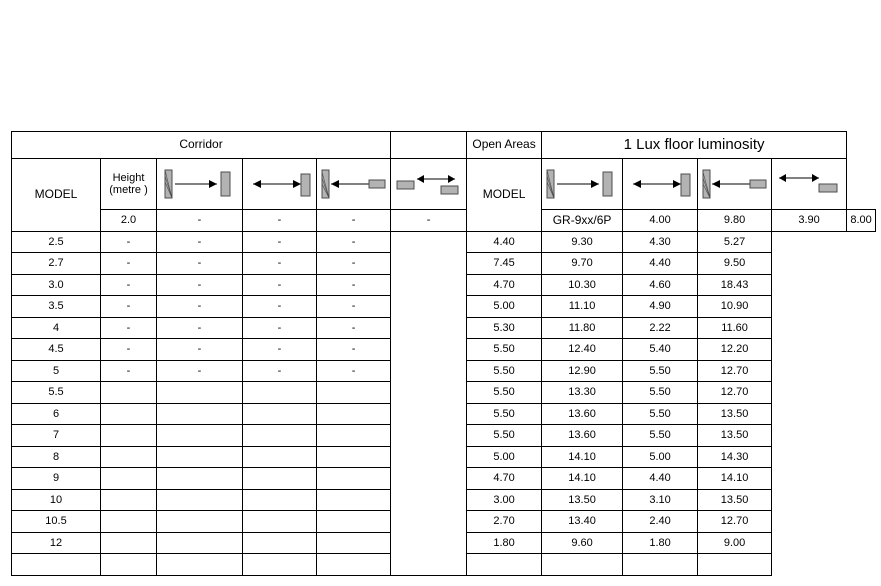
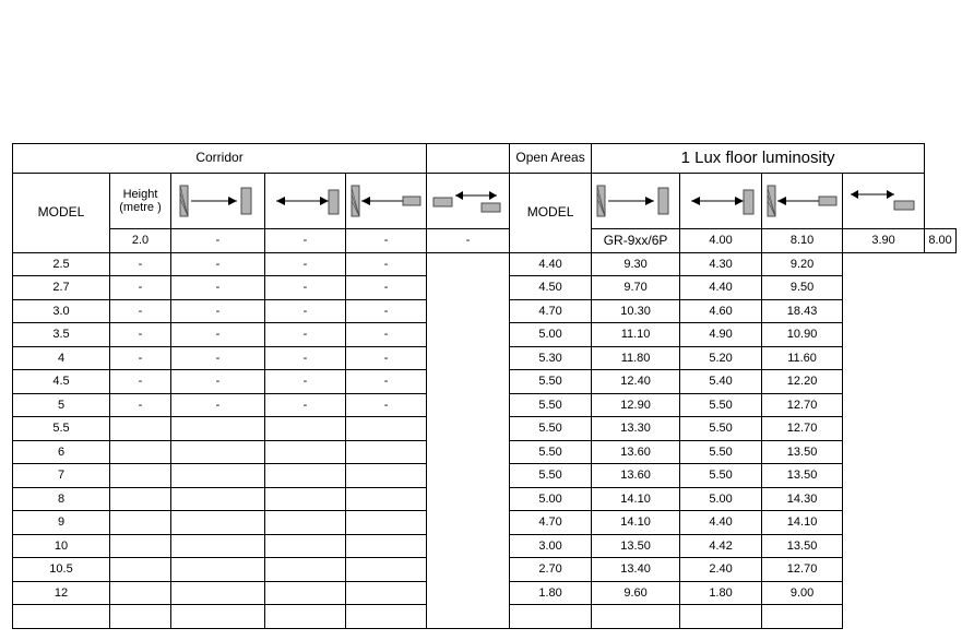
  Corridor		Open Areas	1 Lux floor luminosity
  MODEL	Height (metre )					MODEL
- 2.0	-	-	-	-	GR-9xx/6P	4.00	9.80	3.90	8.00
+ 2.0	-	-	-	-	GR-9xx/6P	4.00	8.10	3.90	8.00
- 2.5	-	-	-	-		4.40	9.30	4.30	5.27
+ 2.5	-	-	-	-		4.40	9.30	4.30	9.20
- 2.7	-	-	-	-	7.45	9.70	4.40	9.50
+ 2.7	-	-	-	-	4.50	9.70	4.40	9.50
  3.0	-	-	-	-	4.70	10.30	4.60	18.43
  3.5	-	-	-	-	5.00	11.10	4.90	10.90
- 4	-	-	-	-	5.30	11.80	2.22	11.60
+ 4	-	-	-	-	5.30	11.80	5.20	11.60
  4.5	-	-	-	-	5.50	12.40	5.40	12.20
  5	-	-	-	-	5.50	12.90	5.50	12.70
  5.5					5.50	13.30	5.50	12.70
  6					5.50	13.60	5.50	13.50
  7					5.50	13.60	5.50	13.50
  8					5.00	14.10	5.00	14.30
  9					4.70	14.10	4.40	14.10
- 10					3.00	13.50	3.10	13.50
+ 10					3.00	13.50	4.42	13.50
  10.5					2.70	13.40	2.40	12.70
  12					1.80	9.60	1.80	9.00
